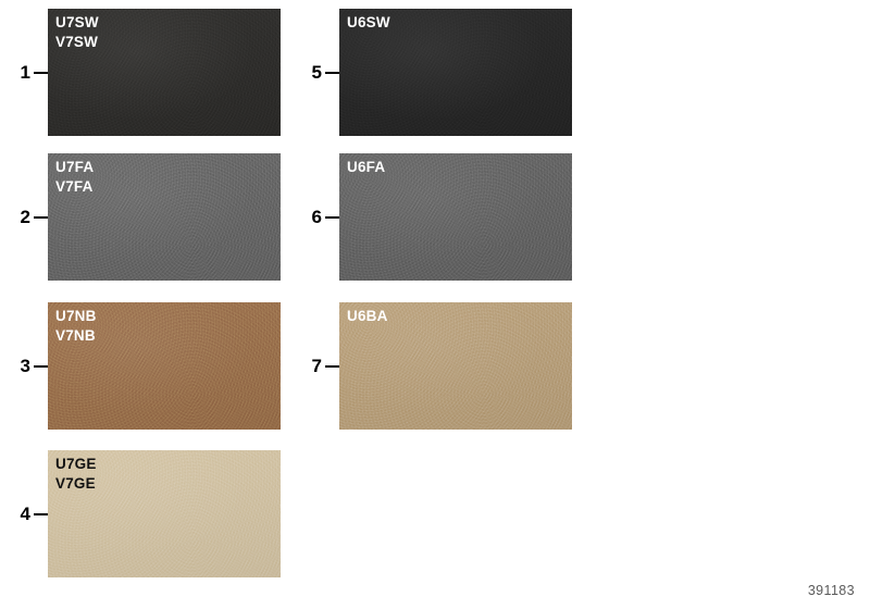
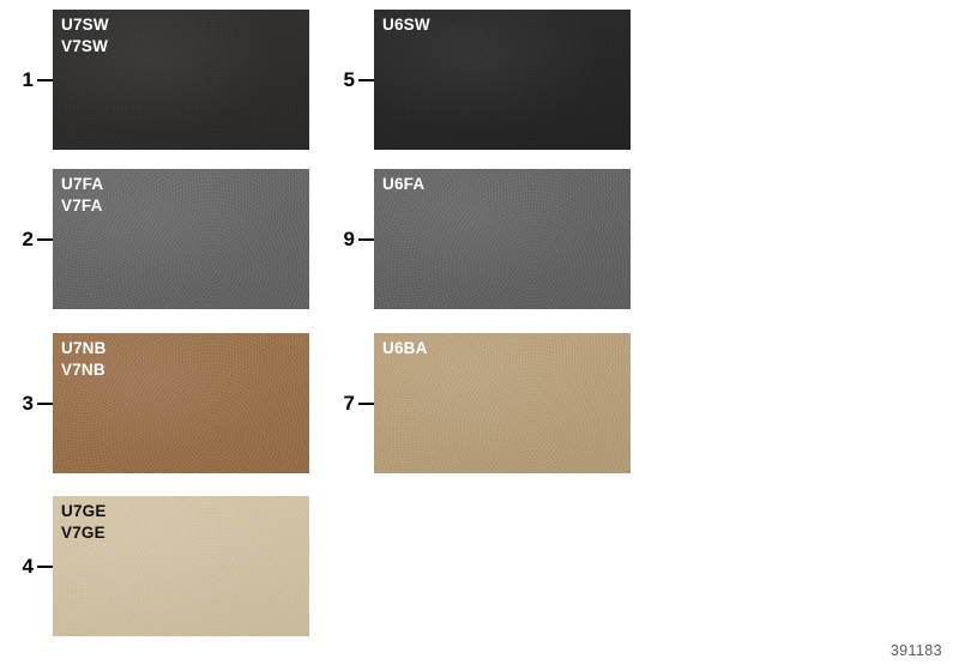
  1
  U7SW
  V7SW
  2
  U7FA
  V7FA
  3
  U7NB
  V7NB
  4
  U7GE
  V7GE
  5
  U6SW
- 6
+ 9
  U6FA
  7
  U6BA
  391183
